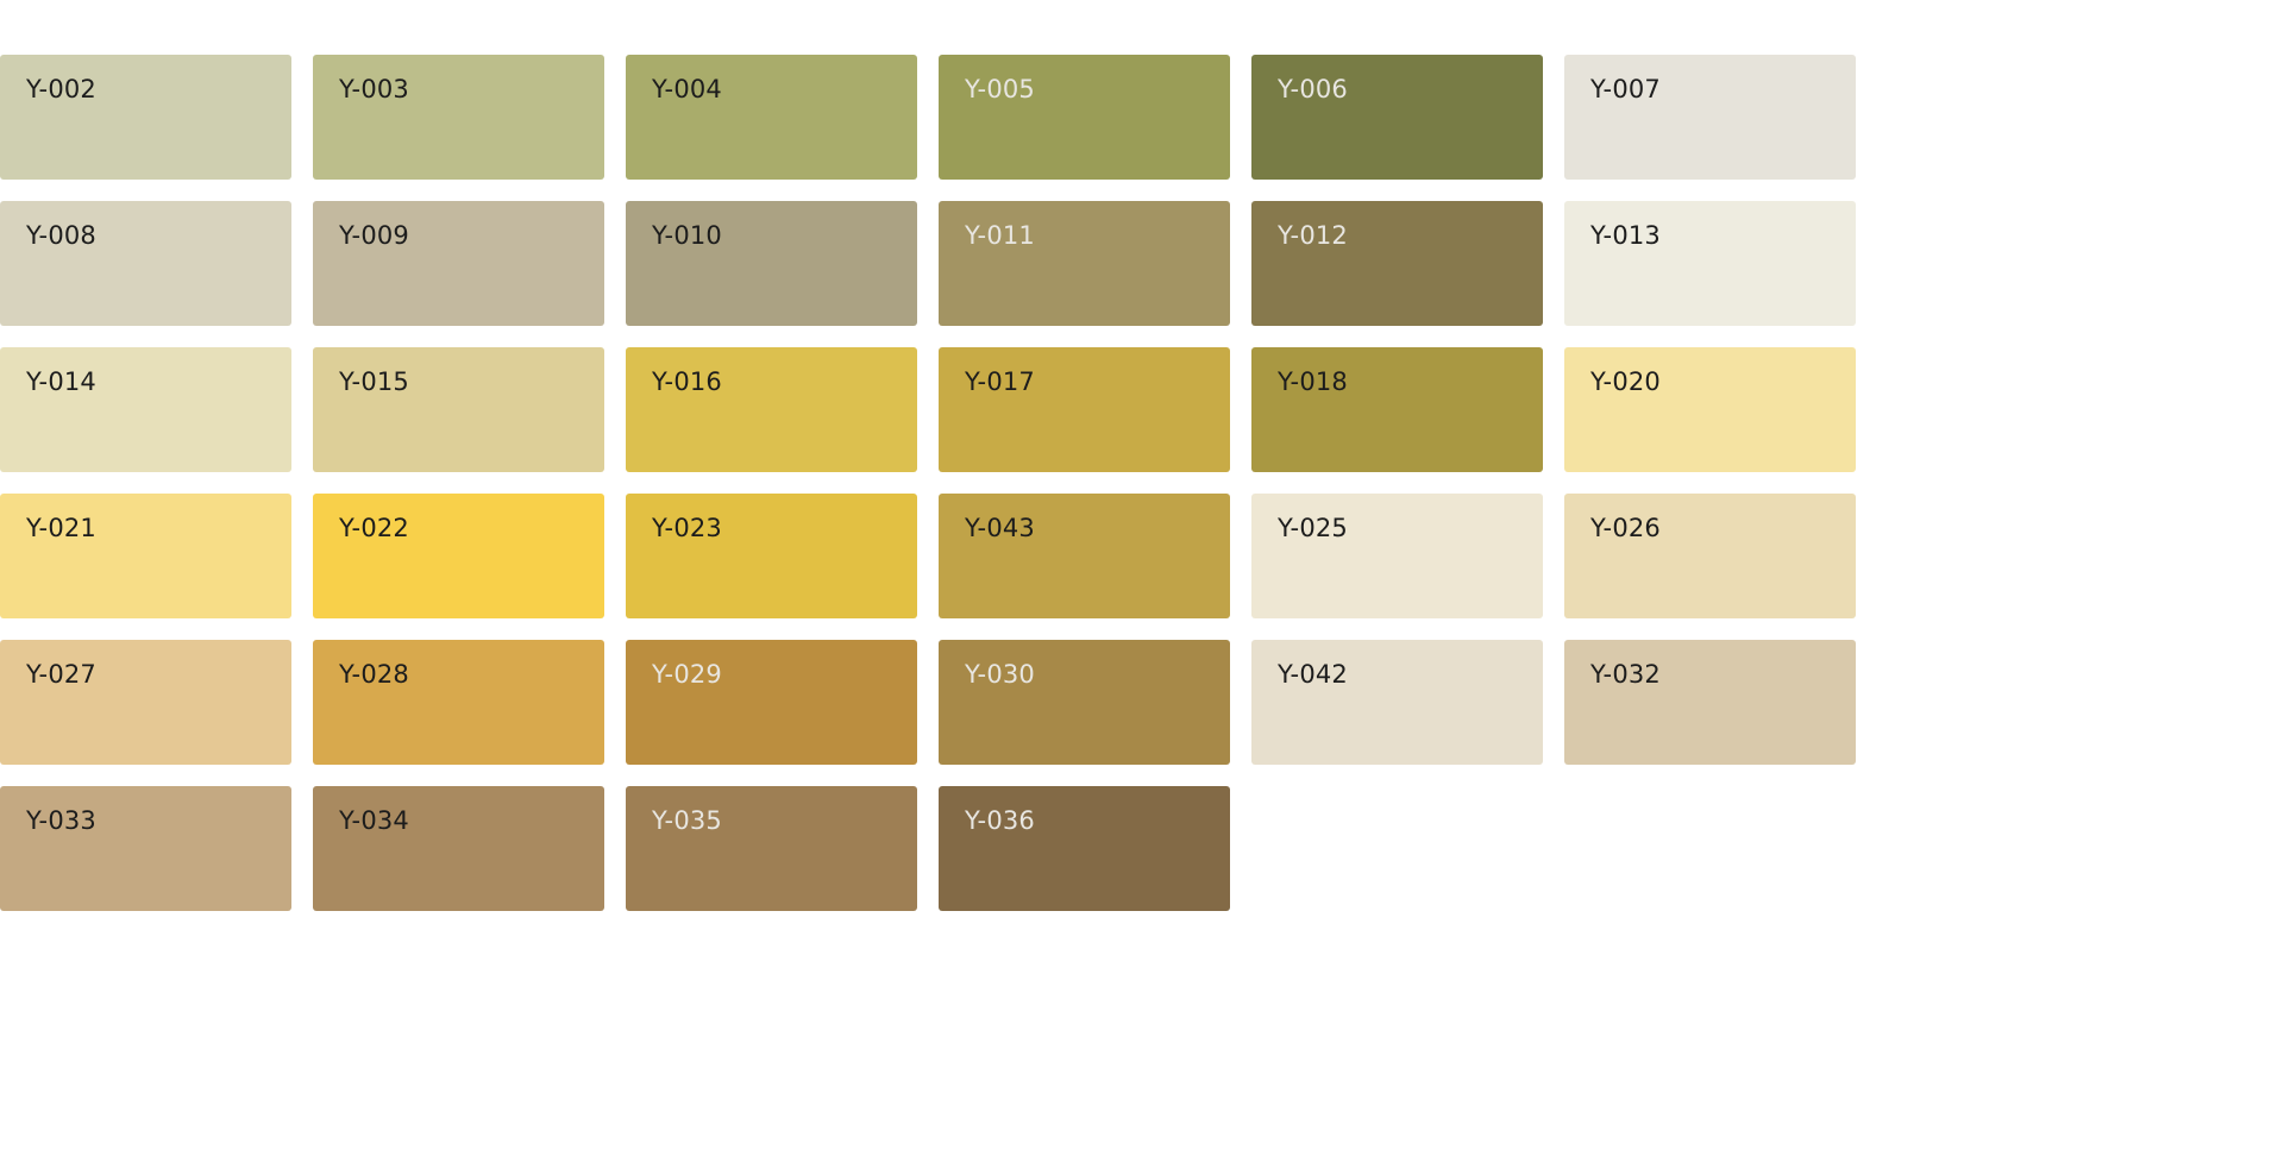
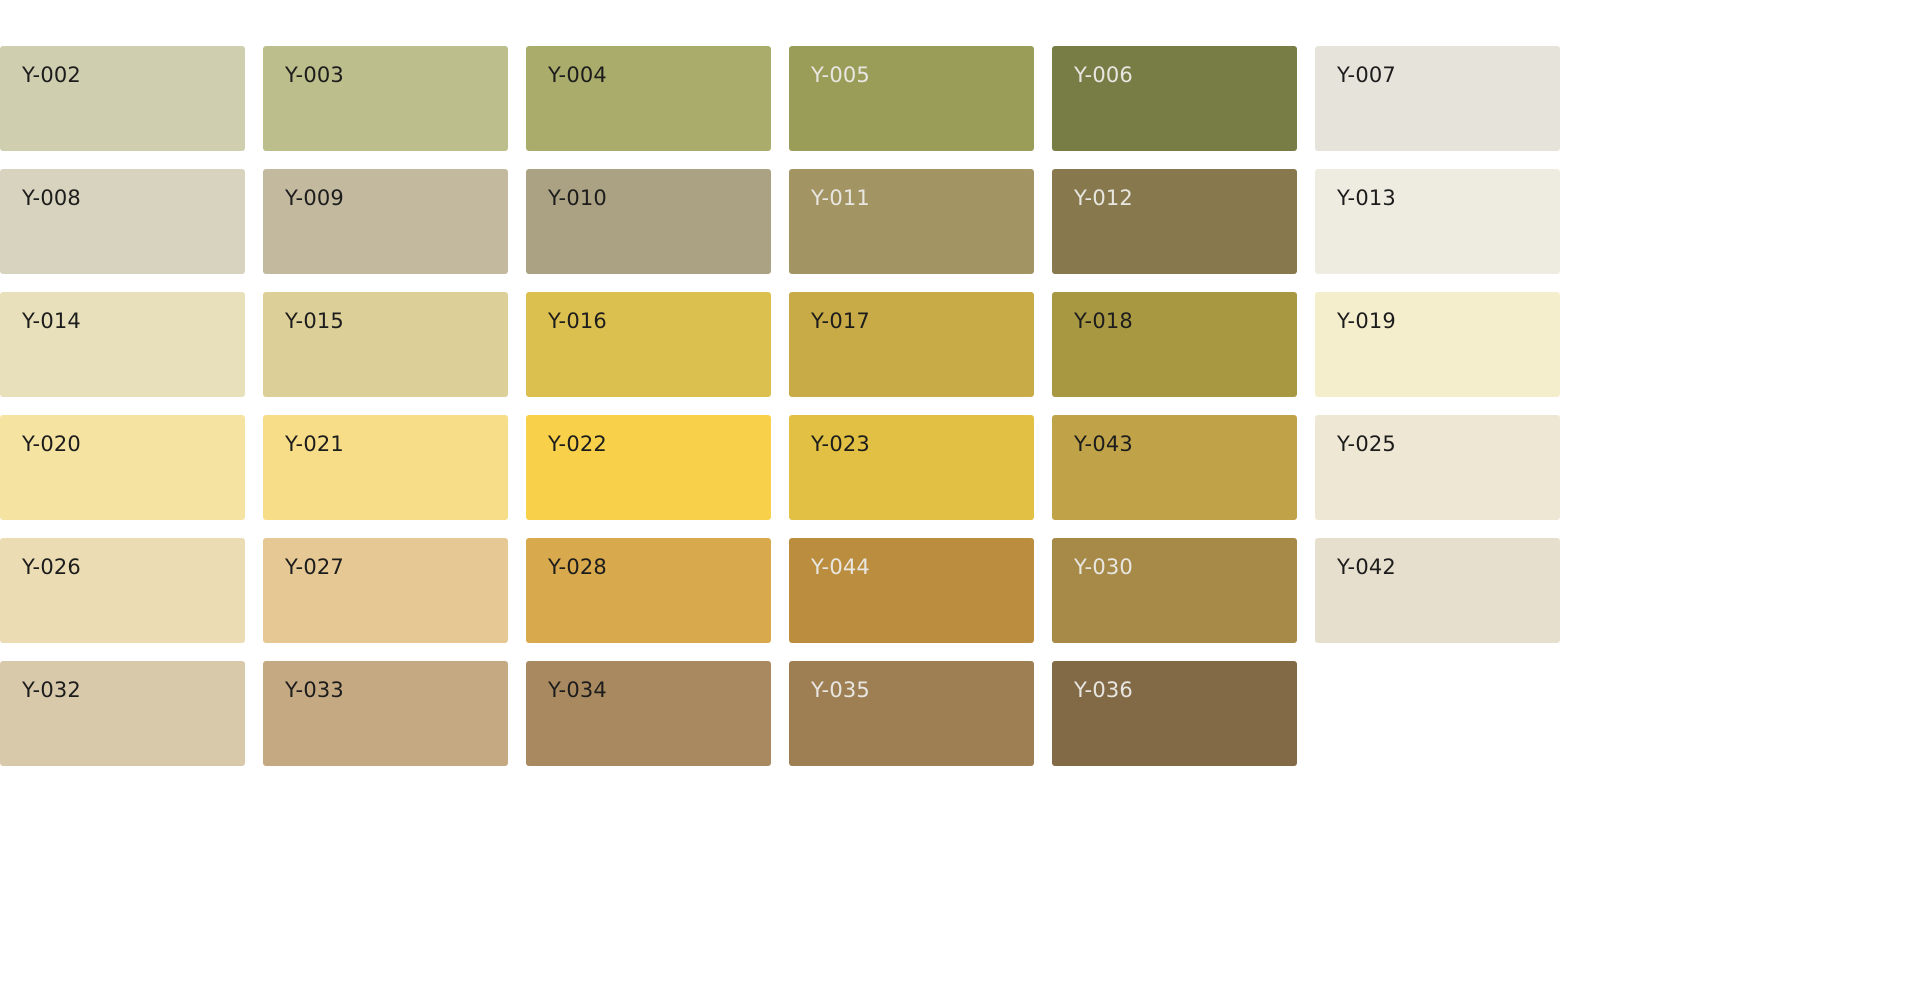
  Y-002
  Y-003
  Y-004
  Y-005
  Y-006
  Y-007
  Y-008
  Y-009
  Y-010
  Y-011
  Y-012
  Y-013
  Y-014
  Y-015
  Y-016
  Y-017
  Y-018
+ Y-019
  Y-020
  Y-021
  Y-022
  Y-023
  Y-043
  Y-025
  Y-026
  Y-027
  Y-028
- Y-029
+ Y-044
  Y-030
  Y-042
  Y-032
  Y-033
  Y-034
  Y-035
  Y-036
